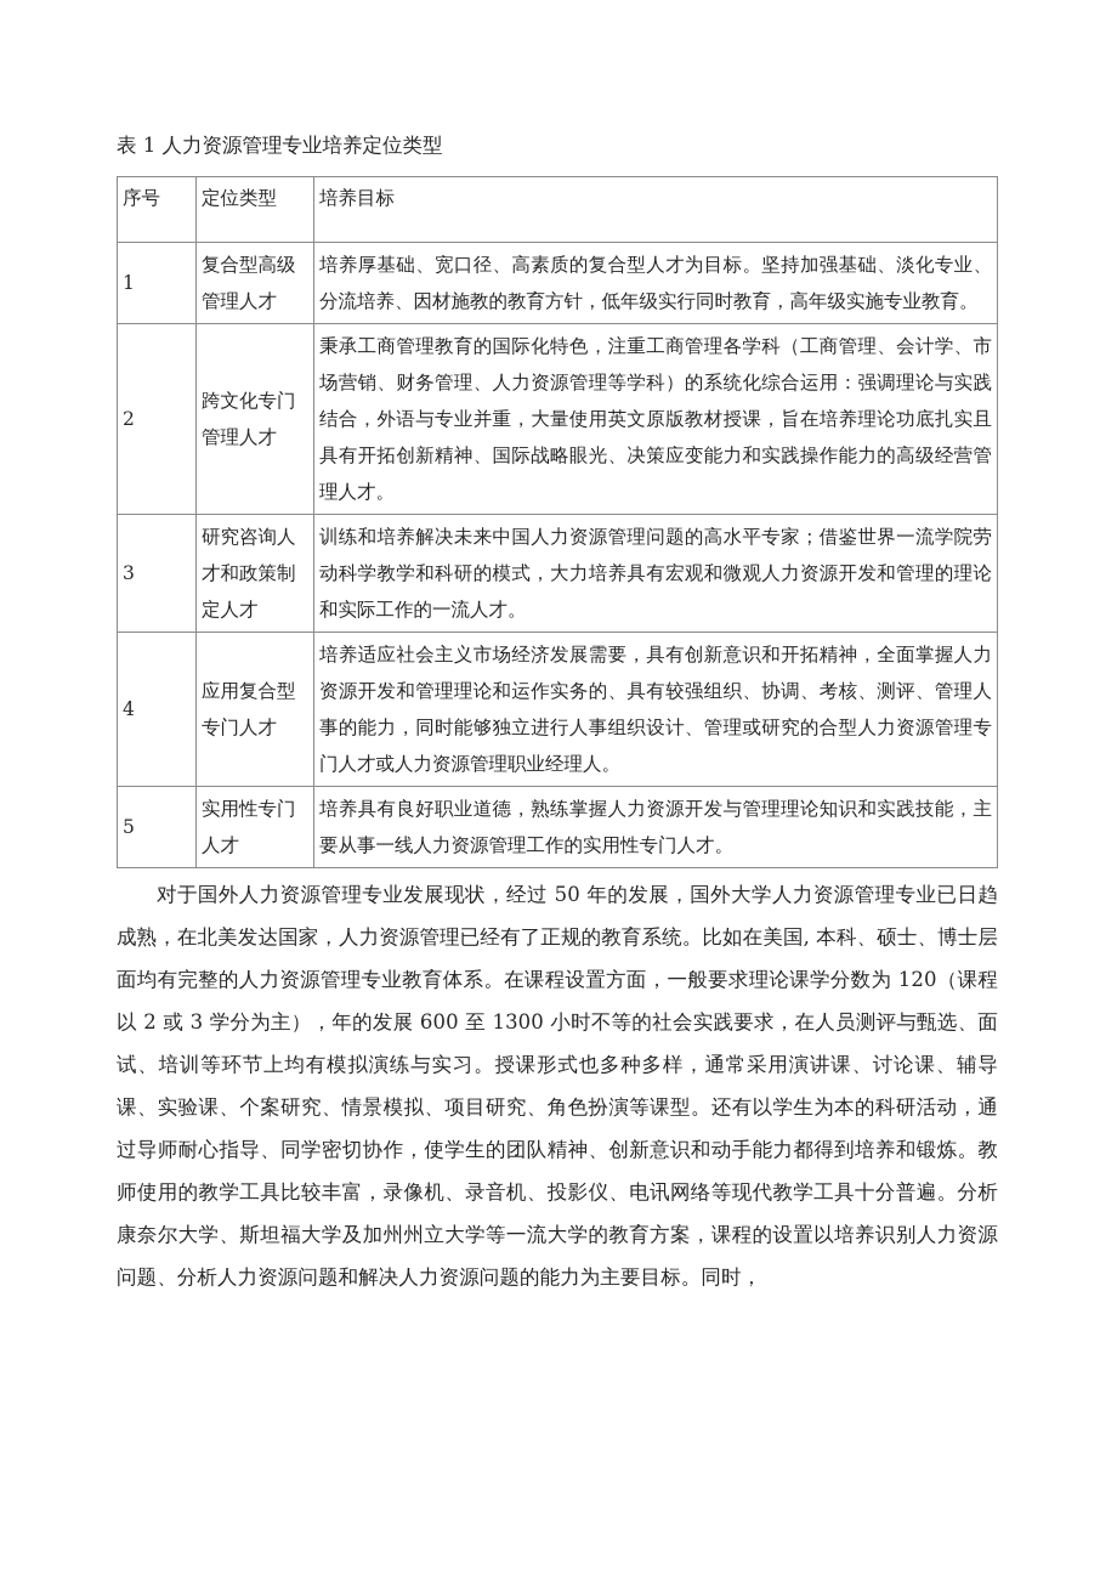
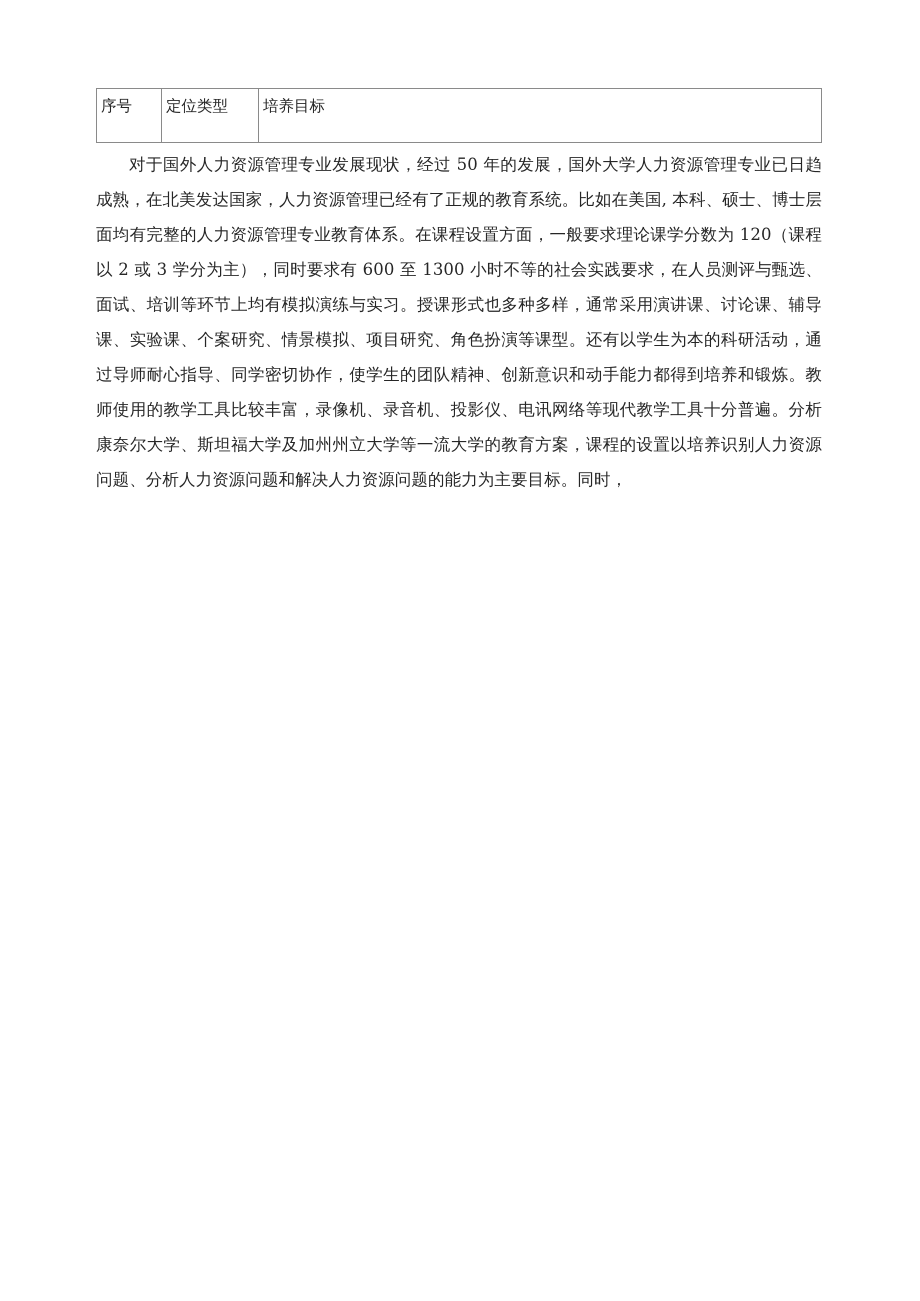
- 表 1 人力资源管理专业培养定位类型
  序号	定位类型	培养目标
- 1	复合型高级管理人才	培养厚基础、宽口径、高素质的复合型人才为目标。坚持加强基础、淡化专业、分流培养、因材施教的教育方针，低年级实行同时教育，高年级实施专业教育。
- 2	跨文化专门管理人才	秉承工商管理教育的国际化特色，注重工商管理各学科（工商管理、会计学、市场营销、财务管理、人力资源管理等学科）的系统化综合运用：强调理论与实践结合，外语与专业并重，大量使用英文原版教材授课，旨在培养理论功底扎实且具有开拓创新精神、国际战略眼光、决策应变能力和实践操作能力的高级经营管理人才。
- 3	研究咨询人才和政策制定人才	训练和培养解决未来中国人力资源管理问题的高水平专家；借鉴世界一流学院劳动科学教学和科研的模式，大力培养具有宏观和微观人力资源开发和管理的理论和实际工作的一流人才。
- 4	应用复合型专门人才	培养适应社会主义市场经济发展需要，具有创新意识和开拓精神，全面掌握人力资源开发和管理理论和运作实务的、具有较强组织、协调、考核、测评、管理人事的能力，同时能够独立进行人事组织设计、管理或研究的合型人力资源管理专门人才或人力资源管理职业经理人。
- 5	实用性专门人才	培养具有良好职业道德，熟练掌握人力资源开发与管理理论知识和实践技能，主要从事一线人力资源管理工作的实用性专门人才。
- 对于国外人力资源管理专业发展现状，经过 50 年的发展，国外大学人力资源管理专业已日趋成熟，在北美发达国家，人力资源管理已经有了正规的教育系统。比如在美国, 本科、硕士、博士层面均有完整的人力资源管理专业教育体系。在课程设置方面，一般要求理论课学分数为 120（课程以 2 或 3 学分为主），年的发展 600 至 1300 小时不等的社会实践要求，在人员测评与甄选、面试、培训等环节上均有模拟演练与实习。授课形式也多种多样，通常采用演讲课、讨论课、辅导课、实验课、个案研究、情景模拟、项目研究、角色扮演等课型。还有以学生为本的科研活动，通过导师耐心指导、同学密切协作，使学生的团队精神、创新意识和动手能力都得到培养和锻炼。教师使用的教学工具比较丰富，录像机、录音机、投影仪、电讯网络等现代教学工具十分普遍。分析康奈尔大学、斯坦福大学及加州州立大学等一流大学的教育方案，课程的设置以培养识别人力资源问题、分析人力资源问题和解决人力资源问题的能力为主要目标。同时，
+ 对于国外人力资源管理专业发展现状，经过 50 年的发展，国外大学人力资源管理专业已日趋成熟，在北美发达国家，人力资源管理已经有了正规的教育系统。比如在美国, 本科、硕士、博士层面均有完整的人力资源管理专业教育体系。在课程设置方面，一般要求理论课学分数为 120（课程以 2 或 3 学分为主），同时要求有 600 至 1300 小时不等的社会实践要求，在人员测评与甄选、面试、培训等环节上均有模拟演练与实习。授课形式也多种多样，通常采用演讲课、讨论课、辅导课、实验课、个案研究、情景模拟、项目研究、角色扮演等课型。还有以学生为本的科研活动，通过导师耐心指导、同学密切协作，使学生的团队精神、创新意识和动手能力都得到培养和锻炼。教师使用的教学工具比较丰富，录像机、录音机、投影仪、电讯网络等现代教学工具十分普遍。分析康奈尔大学、斯坦福大学及加州州立大学等一流大学的教育方案，课程的设置以培养识别人力资源问题、分析人力资源问题和解决人力资源问题的能力为主要目标。同时，
